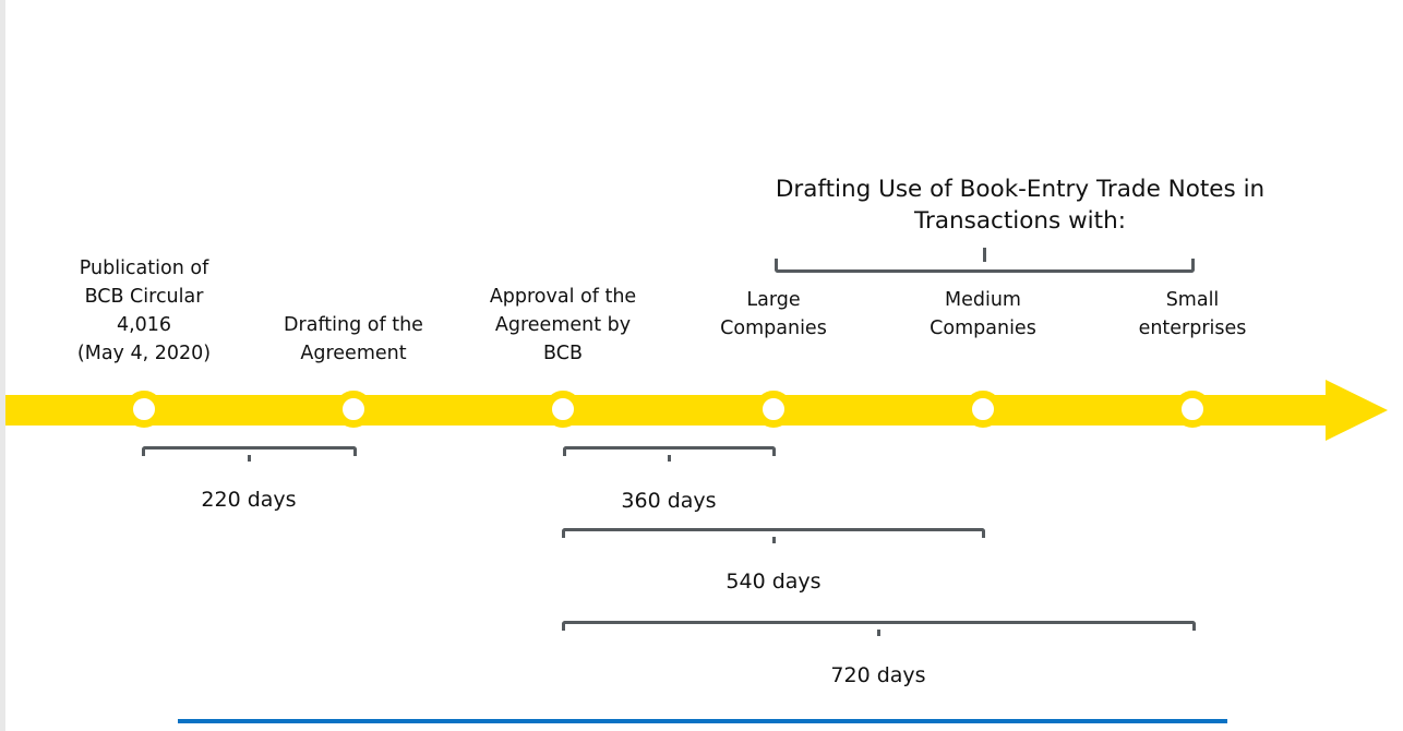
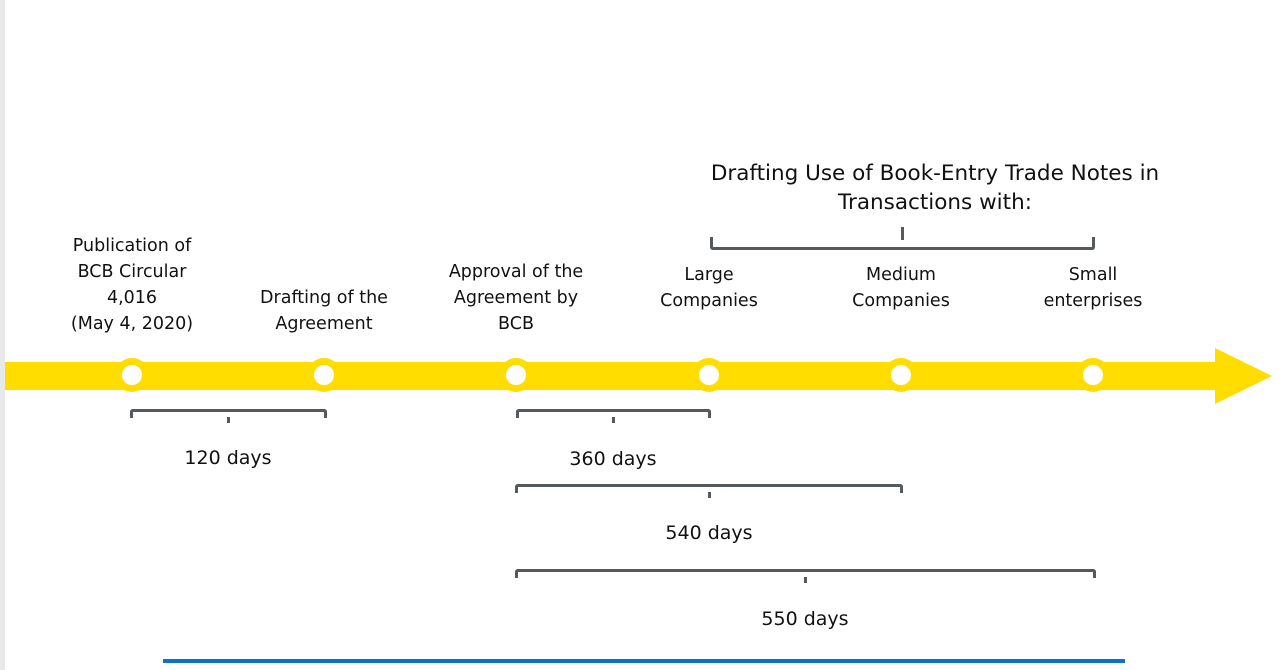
  Drafting Use of Book-Entry Trade Notes in Transactions with:
  Publication of
  BCB Circular
  4,016
  (May 4, 2020)
  Drafting of the
  Agreement
  Approval of the
  Agreement by
  BCB
  Large
  Companies
  Medium
  Companies
  Small
  enterprises
- 220 days
+ 120 days
  360 days
  540 days
- 720 days
+ 550 days
